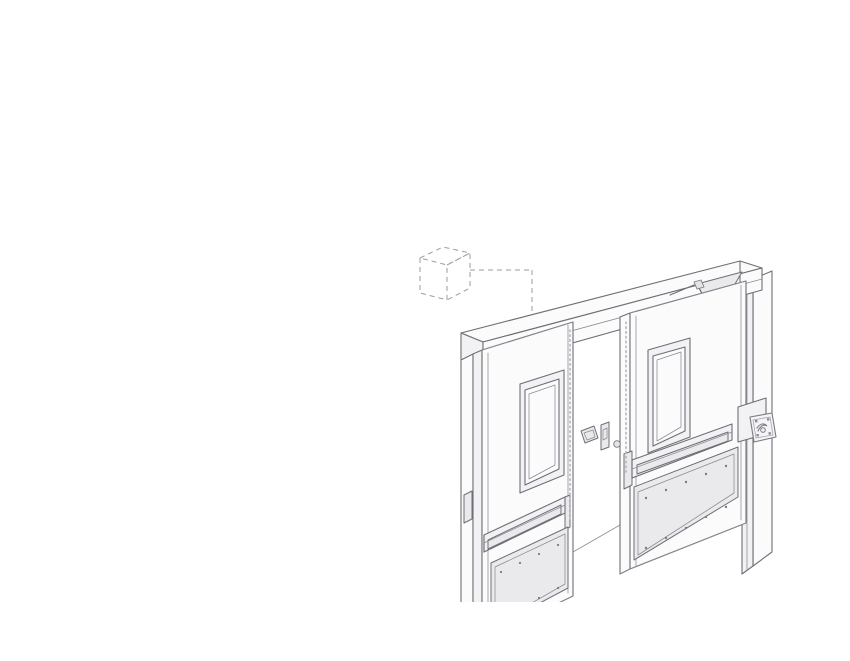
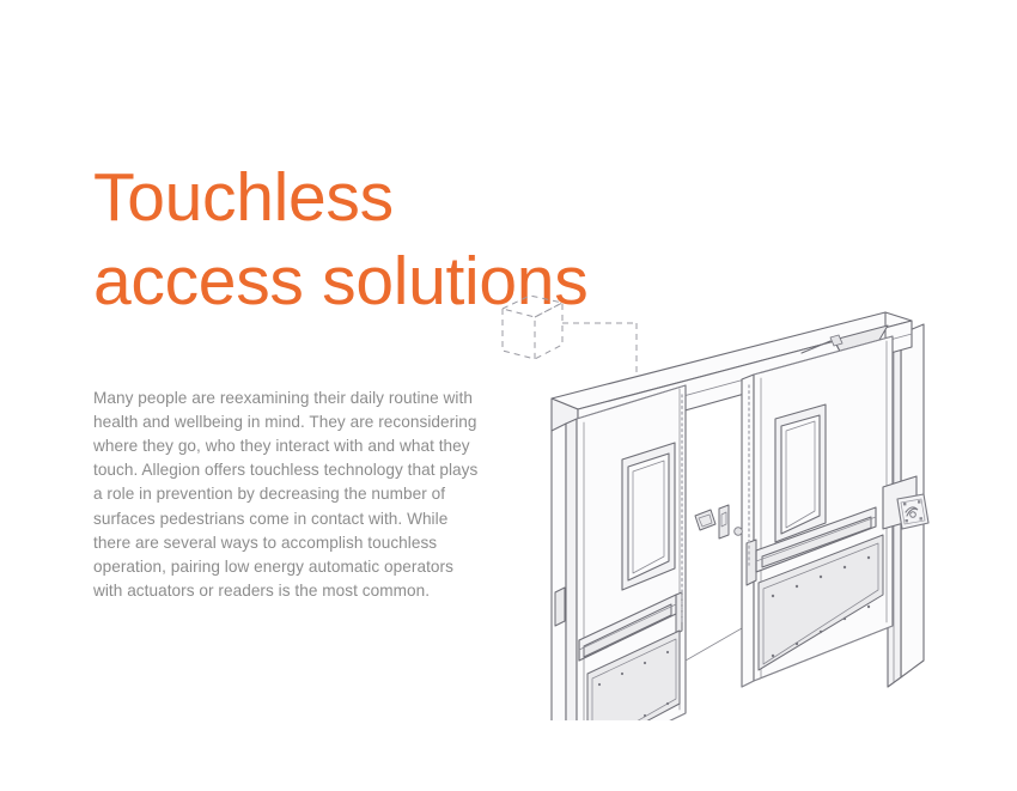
+ Touchless
+ access solutions
+ Many people are reexamining their daily routine with health and wellbeing in mind. They are reconsidering where they go, who they interact with and what they touch. Allegion offers touchless technology that plays a role in prevention by decreasing the number of surfaces pedestrians come in contact with. While there are several ways to accomplish touchless operation, pairing low energy automatic operators with actuators or readers is the most common.
